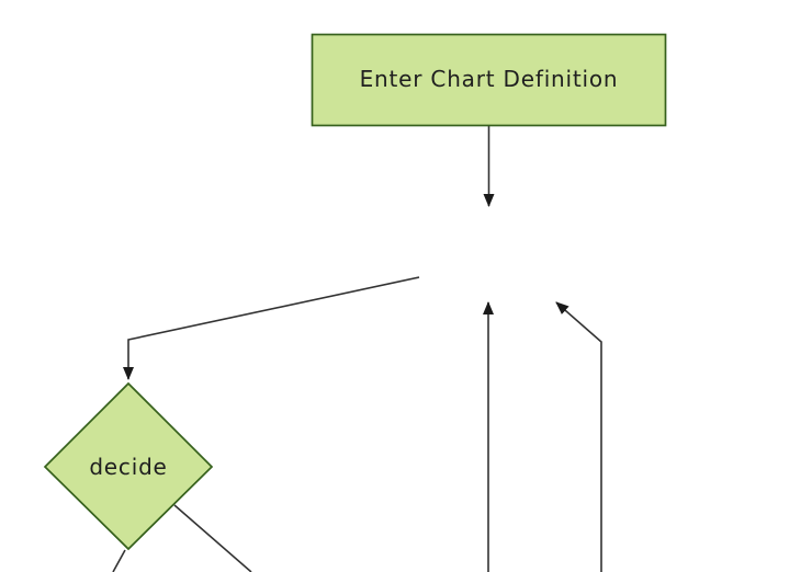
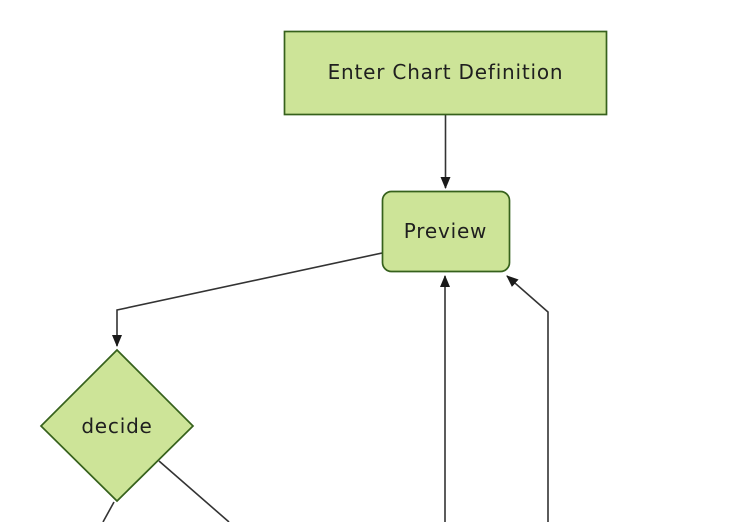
  Enter Chart Definition
+ Preview
  decide
